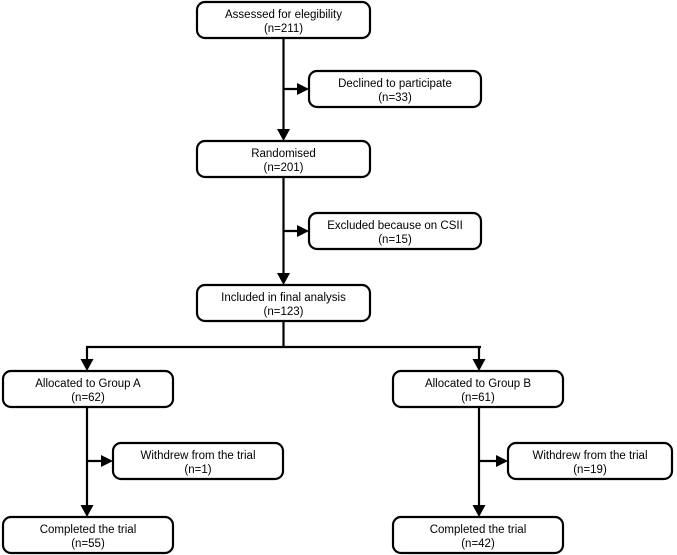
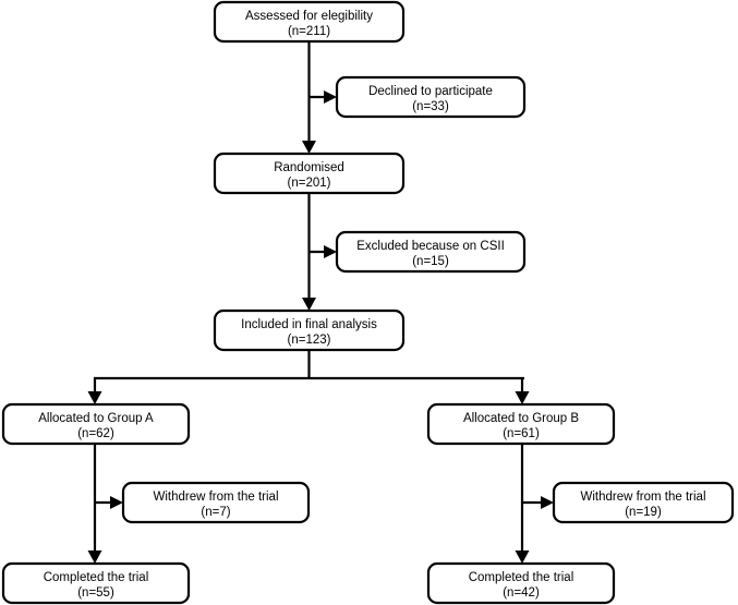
  Assessed for elegibility
  (n=211)
  Declined to participate
  (n=33)
  Randomised
  (n=201)
  Excluded because on CSII
  (n=15)
  Included in final analysis
  (n=123)
  Allocated to Group A
  (n=62)
  Allocated to Group B
  (n=61)
  Withdrew from the trial
- (n=1)
+ (n=7)
  Withdrew from the trial
  (n=19)
  Completed the trial
  (n=55)
  Completed the trial
  (n=42)
